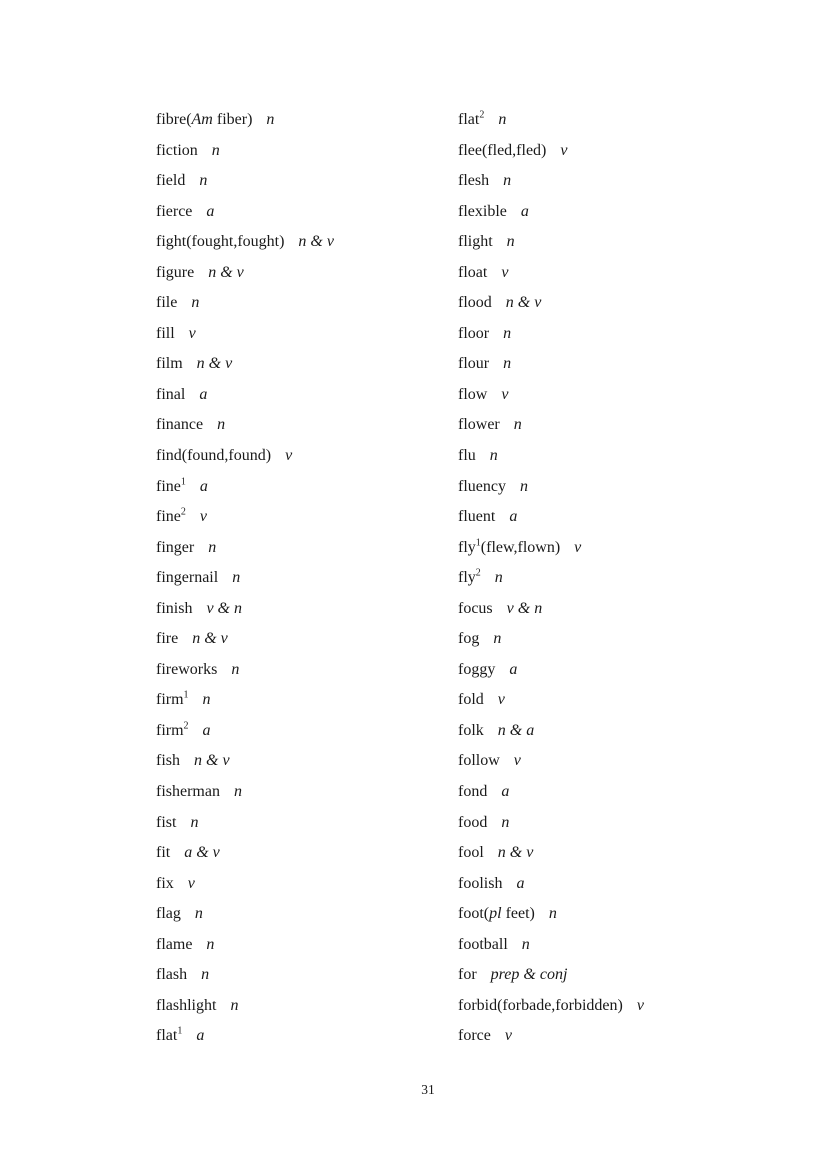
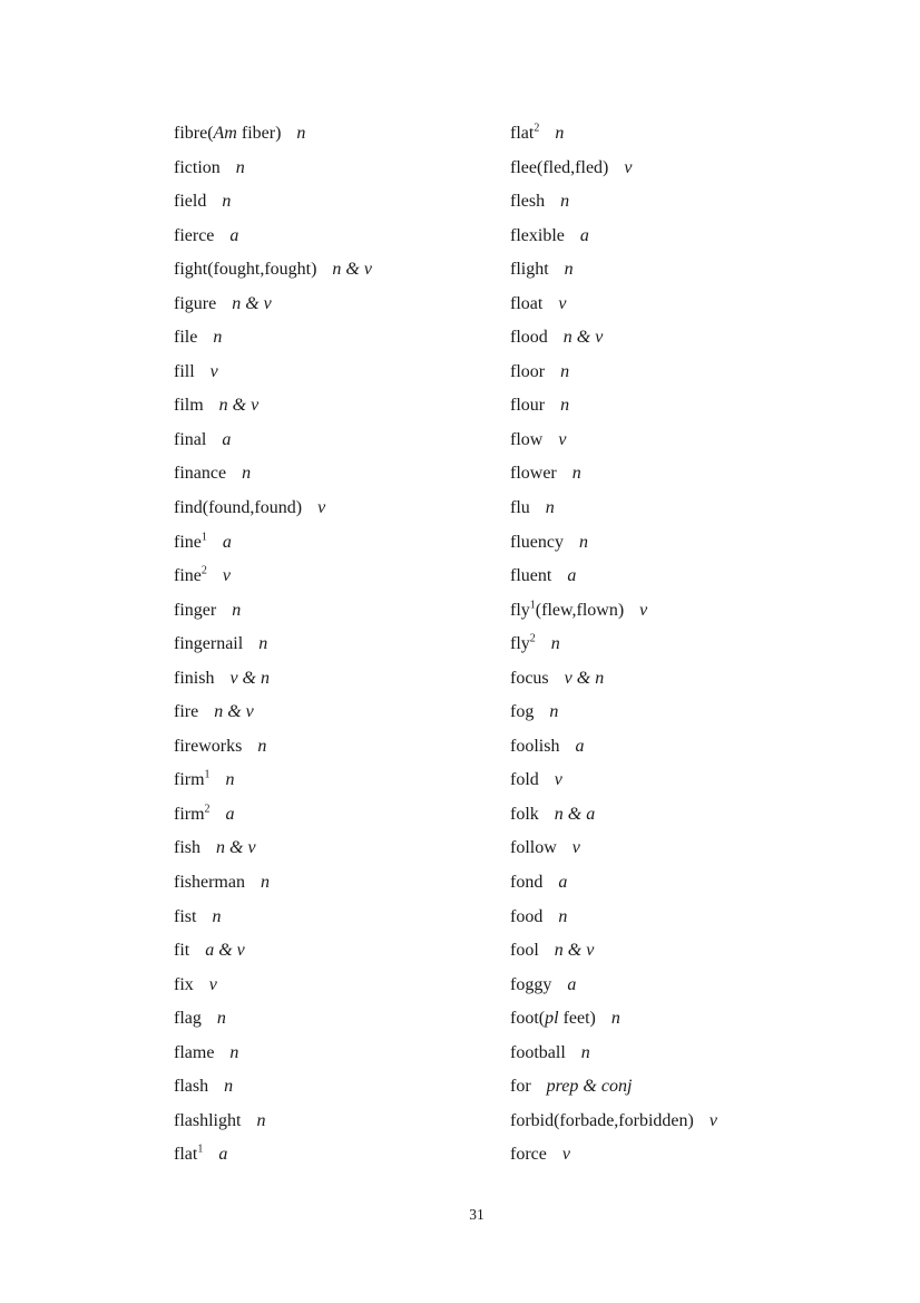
  fibre(Am fiber) n
  fiction n
  field n
  fierce a
  fight(fought,fought) n & v
  figure n & v
  file n
  fill v
  film n & v
  final a
  finance n
  find(found,found) v
  fine1 a
  fine2 v
  finger n
  fingernail n
  finish v & n
  fire n & v
  fireworks n
  firm1 n
  firm2 a
  fish n & v
  fisherman n
  fist n
  fit a & v
  fix v
  flag n
  flame n
  flash n
  flashlight n
  flat1 a
  flat2 n
  flee(fled,fled) v
  flesh n
  flexible a
  flight n
  float v
  flood n & v
  floor n
  flour n
  flow v
  flower n
  flu n
  fluency n
  fluent a
  fly1(flew,flown) v
  fly2 n
  focus v & n
  fog n
- foggy a
+ foolish a
  fold v
  folk n & a
  follow v
  fond a
  food n
  fool n & v
- foolish a
+ foggy a
  foot(pl feet) n
  football n
  for prep & conj
  forbid(forbade,forbidden) v
  force v
  31
